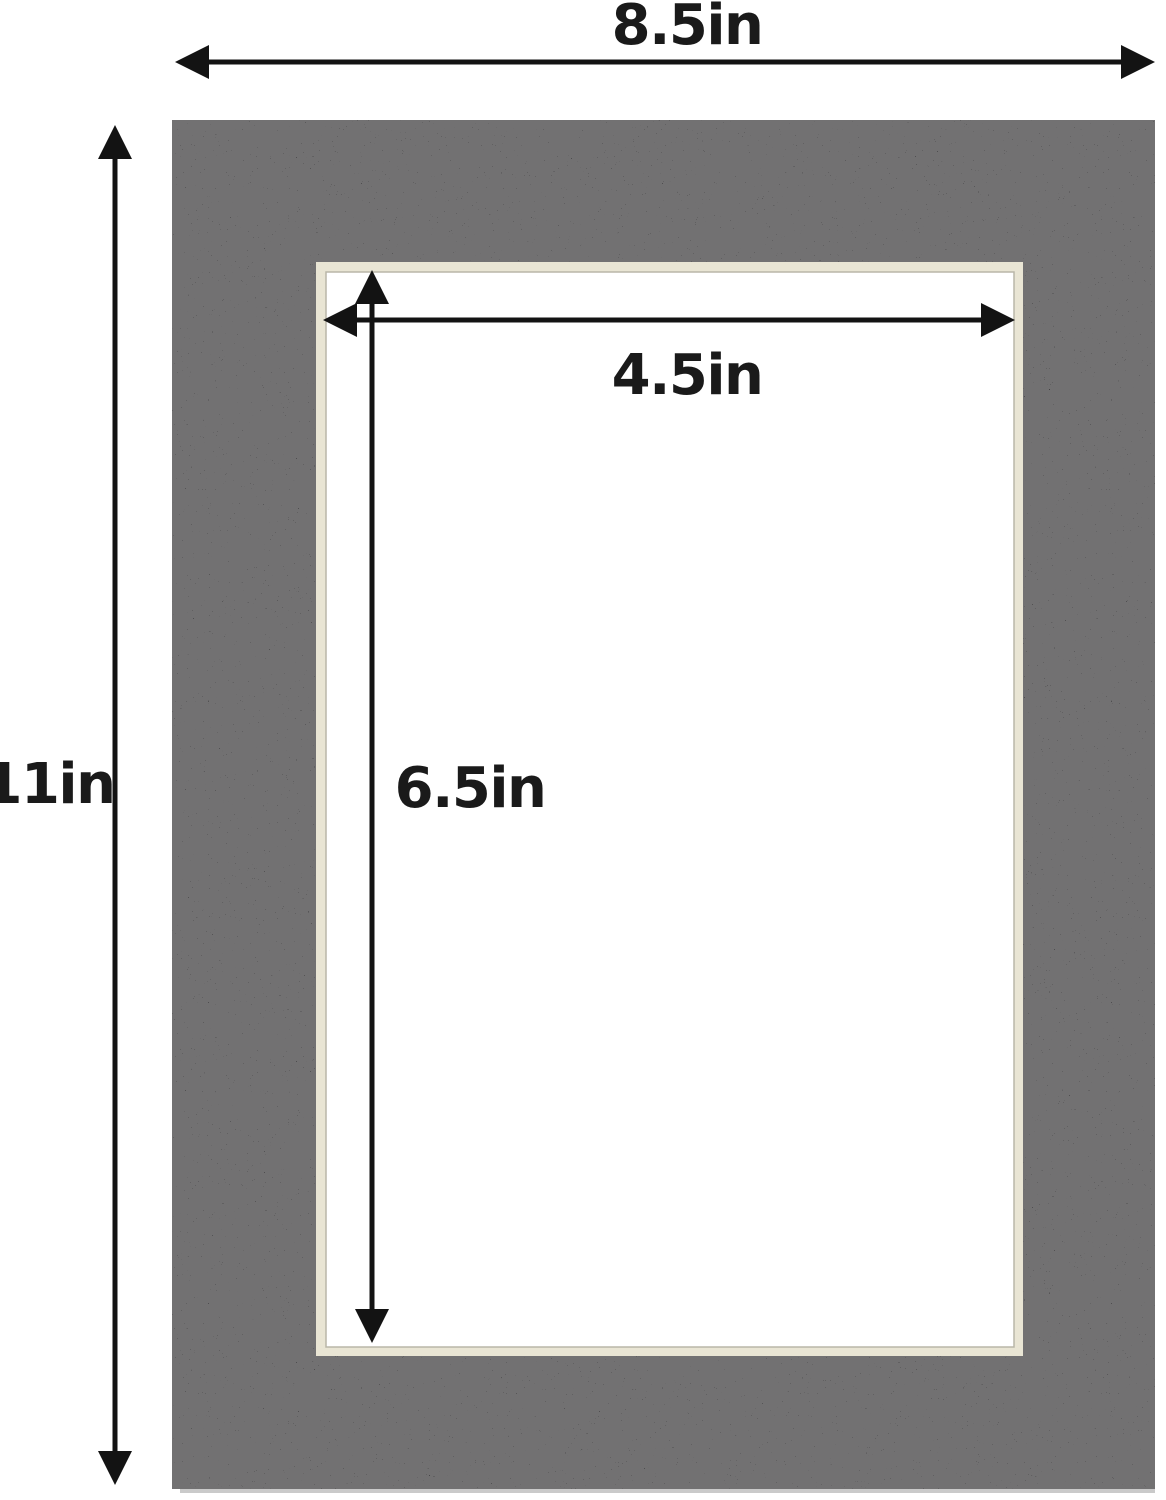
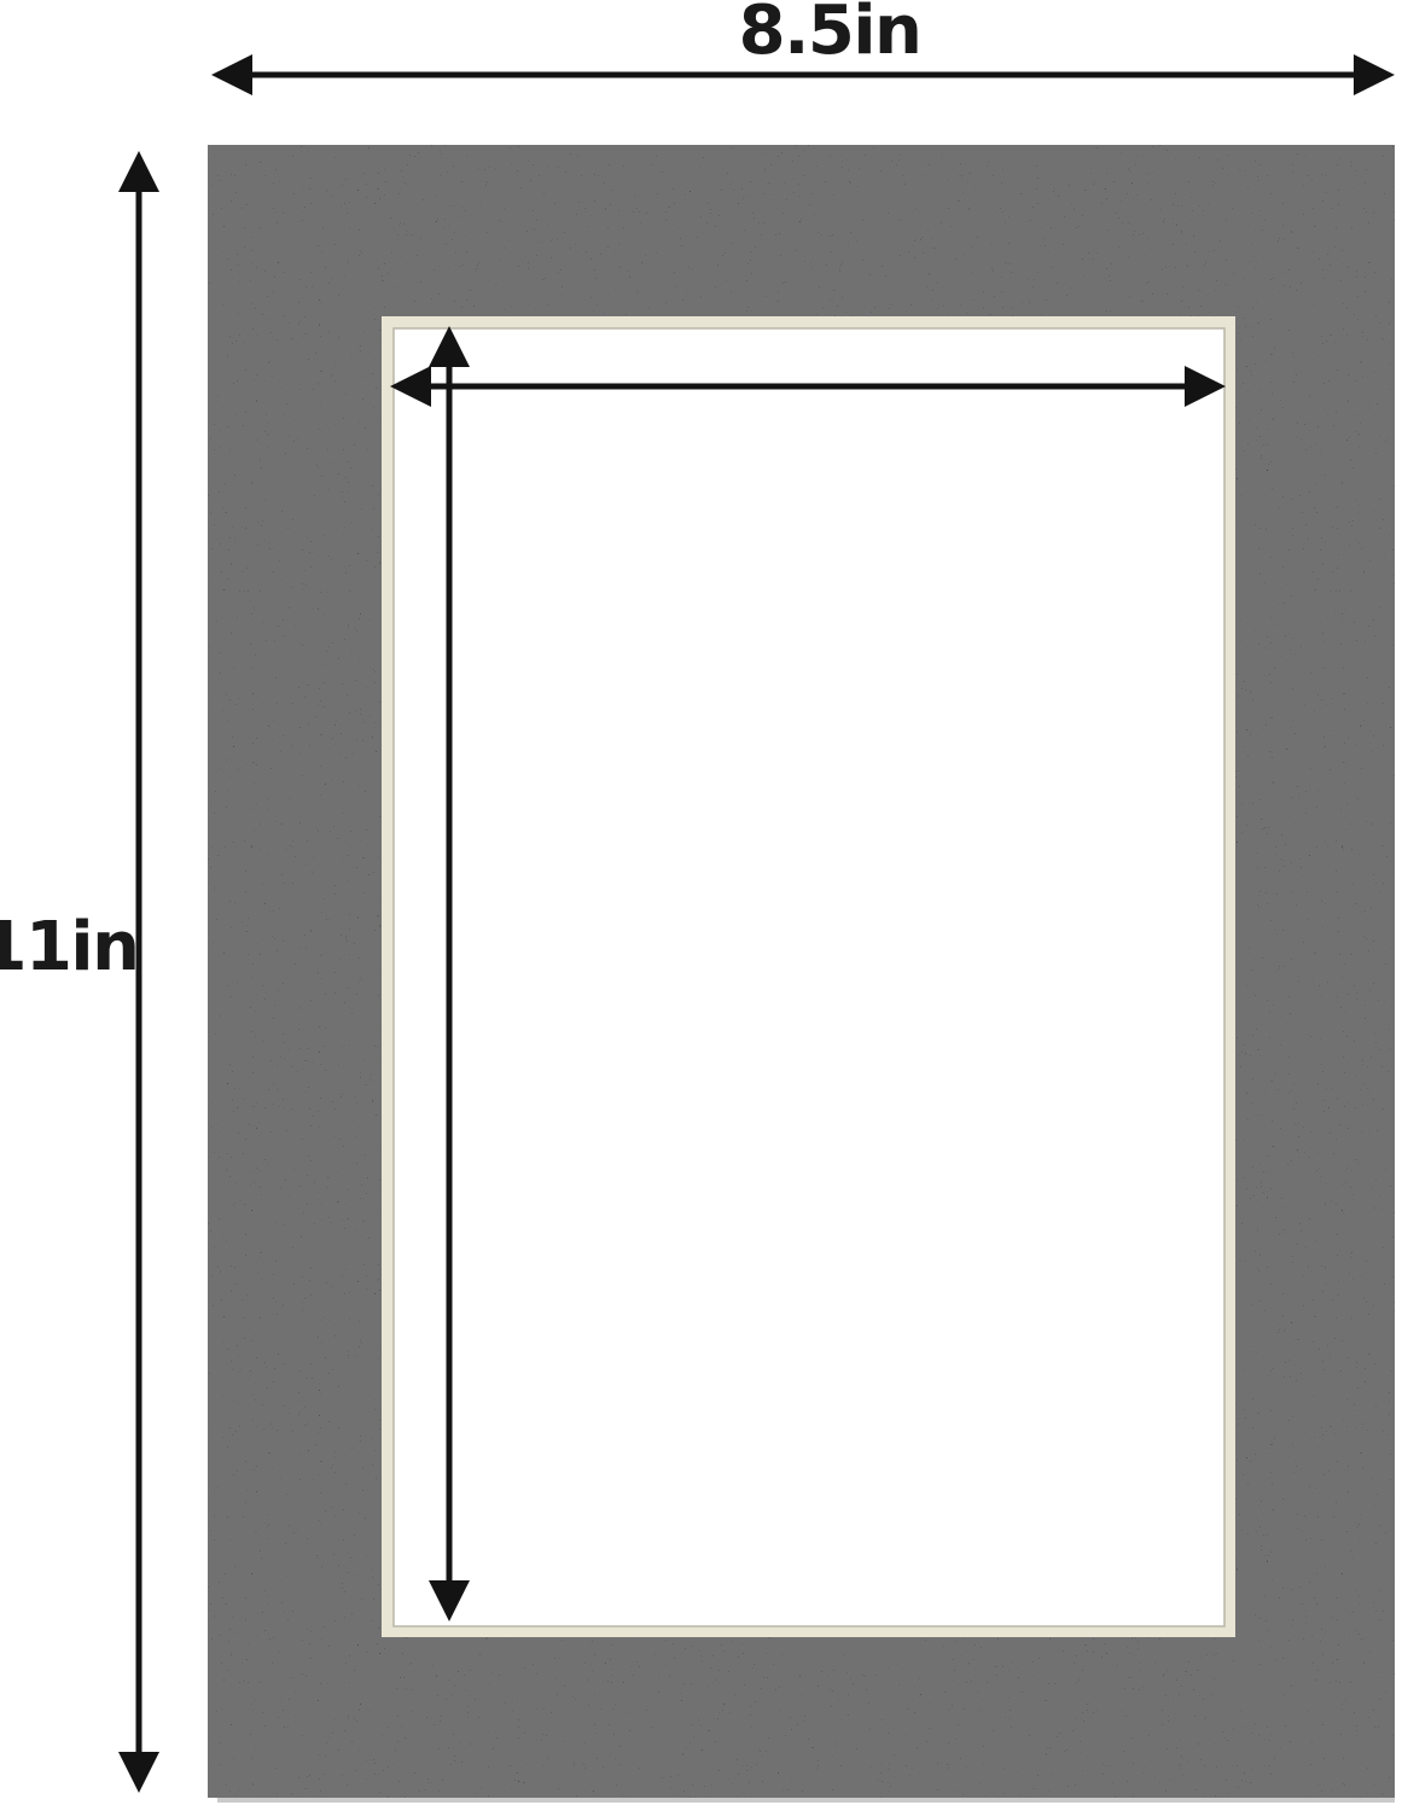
  8.5in
  11in
- 4.5in
- 6.5in
